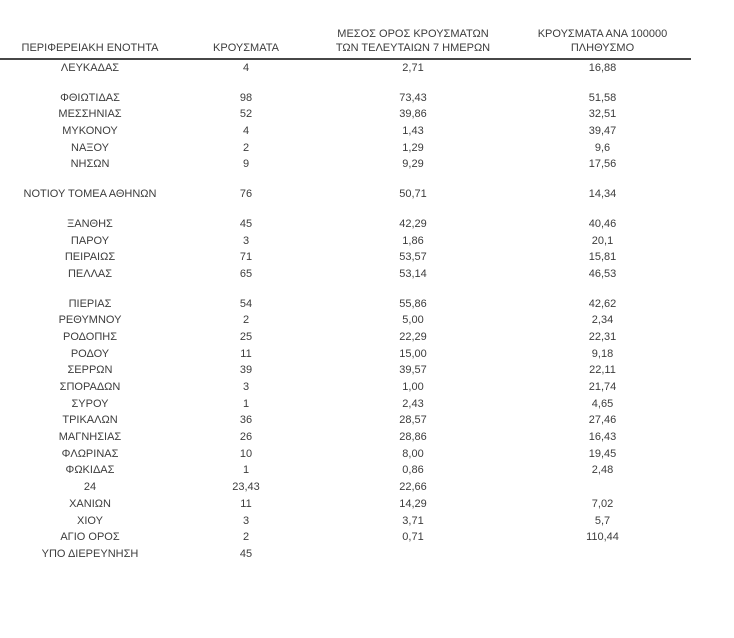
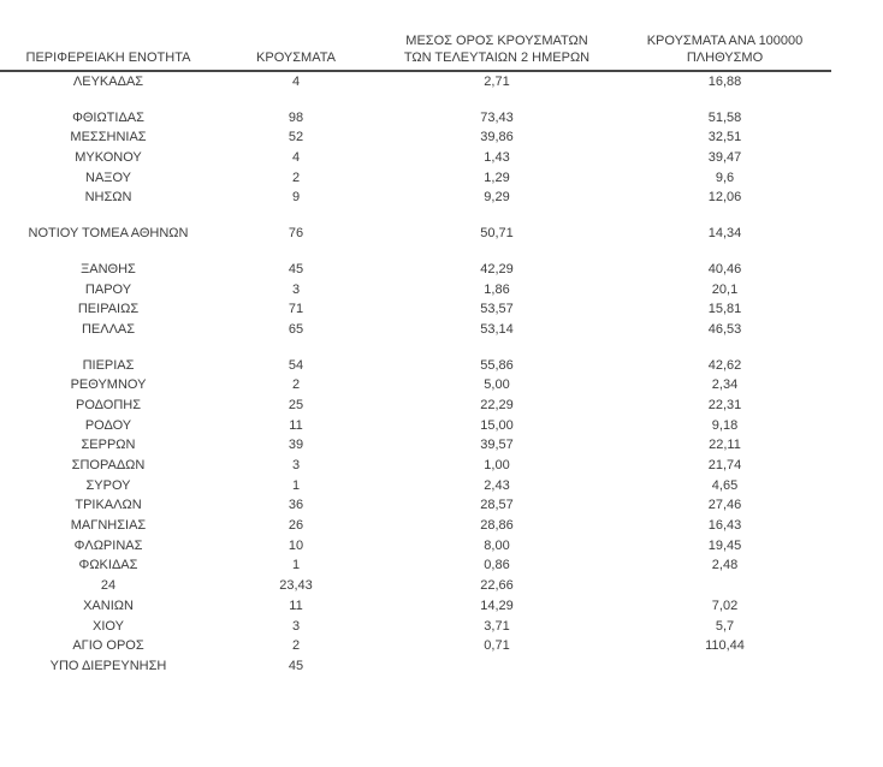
  ΠΕΡΙΦΕΡΕΙΑΚΗ ΕΝΟΤΗΤΑ
  ΚΡΟΥΣΜΑΤΑ
  ΜΕΣΟΣ ΟΡΟΣ ΚΡΟΥΣΜΑΤΩΝ
- ΤΩΝ ΤΕΛΕΥΤΑΙΩΝ 7 ΗΜΕΡΩΝ
+ ΤΩΝ ΤΕΛΕΥΤΑΙΩΝ 2 ΗΜΕΡΩΝ
  ΚΡΟΥΣΜΑΤΑ ΑΝΑ 100000
  ΠΛΗΘΥΣΜΟ
  ΛΕΥΚΑΔΑΣ
  4
  2,71
  16,88
  ΦΘΙΩΤΙΔΑΣ
  98
  73,43
  51,58
  ΜΕΣΣΗΝΙΑΣ
  52
  39,86
  32,51
  ΜΥΚΟΝΟΥ
  4
  1,43
  39,47
  ΝΑΞΟΥ
  2
  1,29
  9,6
  ΝΗΣΩΝ
  9
  9,29
- 17,56
+ 12,06
  ΝΟΤΙΟΥ ΤΟΜΕΑ ΑΘΗΝΩΝ
  76
  50,71
  14,34
  ΞΑΝΘΗΣ
  45
  42,29
  40,46
  ΠΑΡΟΥ
  3
  1,86
  20,1
  ΠΕΙΡΑΙΩΣ
  71
  53,57
  15,81
  ΠΕΛΛΑΣ
  65
  53,14
  46,53
  ΠΙΕΡΙΑΣ
  54
  55,86
  42,62
  ΡΕΘΥΜΝΟΥ
  2
  5,00
  2,34
  ΡΟΔΟΠΗΣ
  25
  22,29
  22,31
  ΡΟΔΟΥ
  11
  15,00
  9,18
  ΣΕΡΡΩΝ
  39
  39,57
  22,11
  ΣΠΟΡΑΔΩΝ
  3
  1,00
  21,74
  ΣΥΡΟΥ
  1
  2,43
  4,65
  ΤΡΙΚΑΛΩΝ
  36
  28,57
  27,46
  ΜΑΓΝΗΣΙΑΣ
  26
  28,86
  16,43
  ΦΛΩΡΙΝΑΣ
  10
  8,00
  19,45
  ΦΩΚΙΔΑΣ
  1
  0,86
  2,48
  24
  23,43
  22,66
  ΧΑΝΙΩΝ
  11
  14,29
  7,02
  ΧΙΟΥ
  3
  3,71
  5,7
  ΑΓΙΟ ΟΡΟΣ
  2
  0,71
  110,44
  ΥΠΟ ΔΙΕΡΕΥΝΗΣΗ
  45
